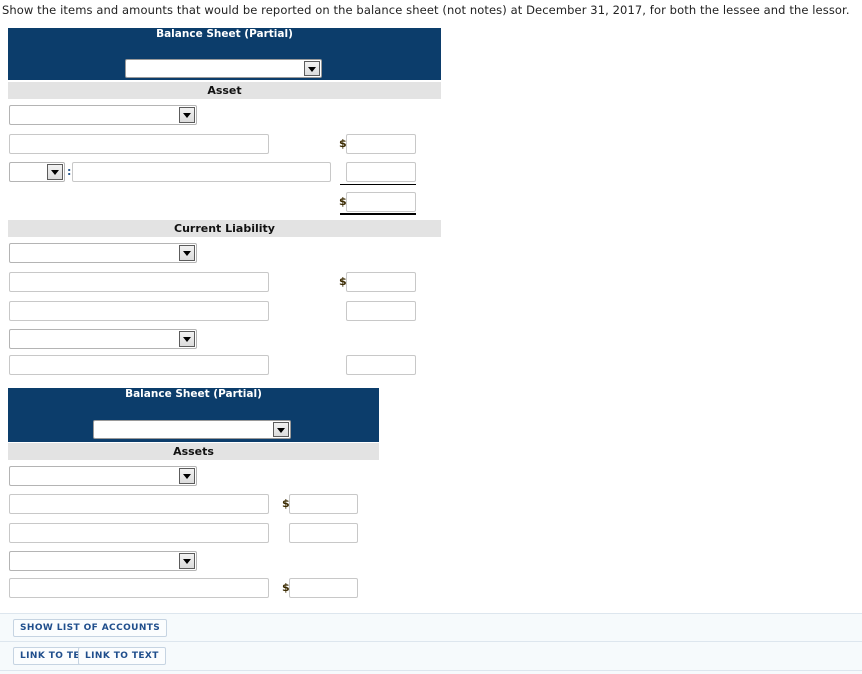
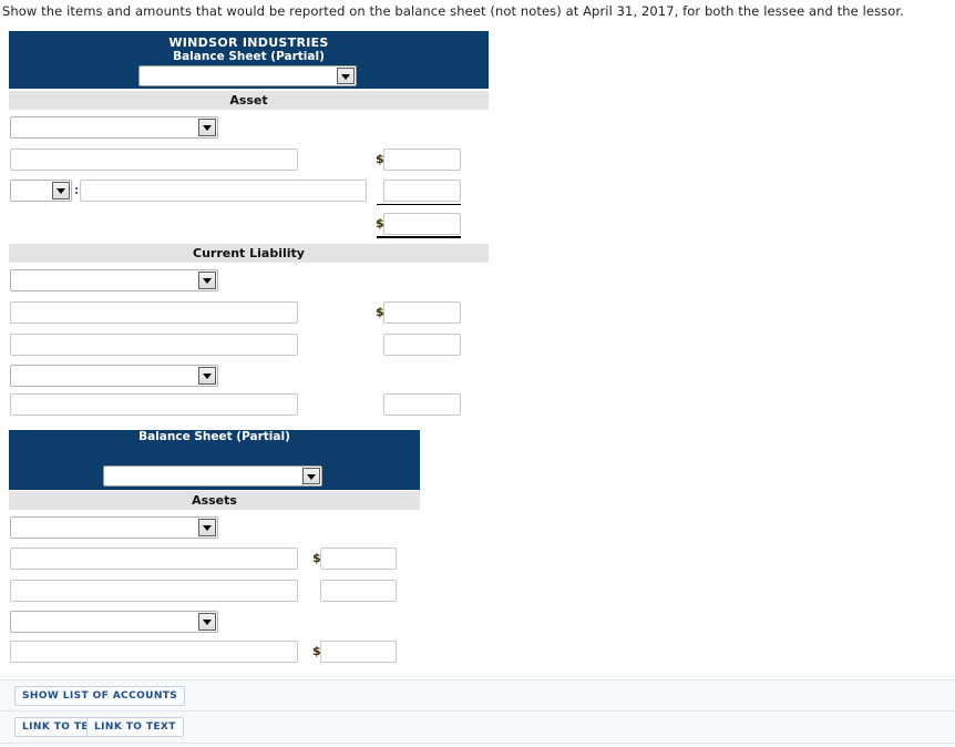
- Show the items and amounts that would be reported on the balance sheet (not notes) at December 31, 2017, for both the lessee and the lessor.
+ Show the items and amounts that would be reported on the balance sheet (not notes) at April 31, 2017, for both the lessee and the lessor.
+ WINDSOR INDUSTRIES
  Balance Sheet (Partial)
  Asset
  $
  :
  $
  Current Liability
  $
  Balance Sheet (Partial)
  Assets
  $
  $
  SHOW LIST OF ACCOUNTS
  LINK TO TE
  LINK TO TEXT
